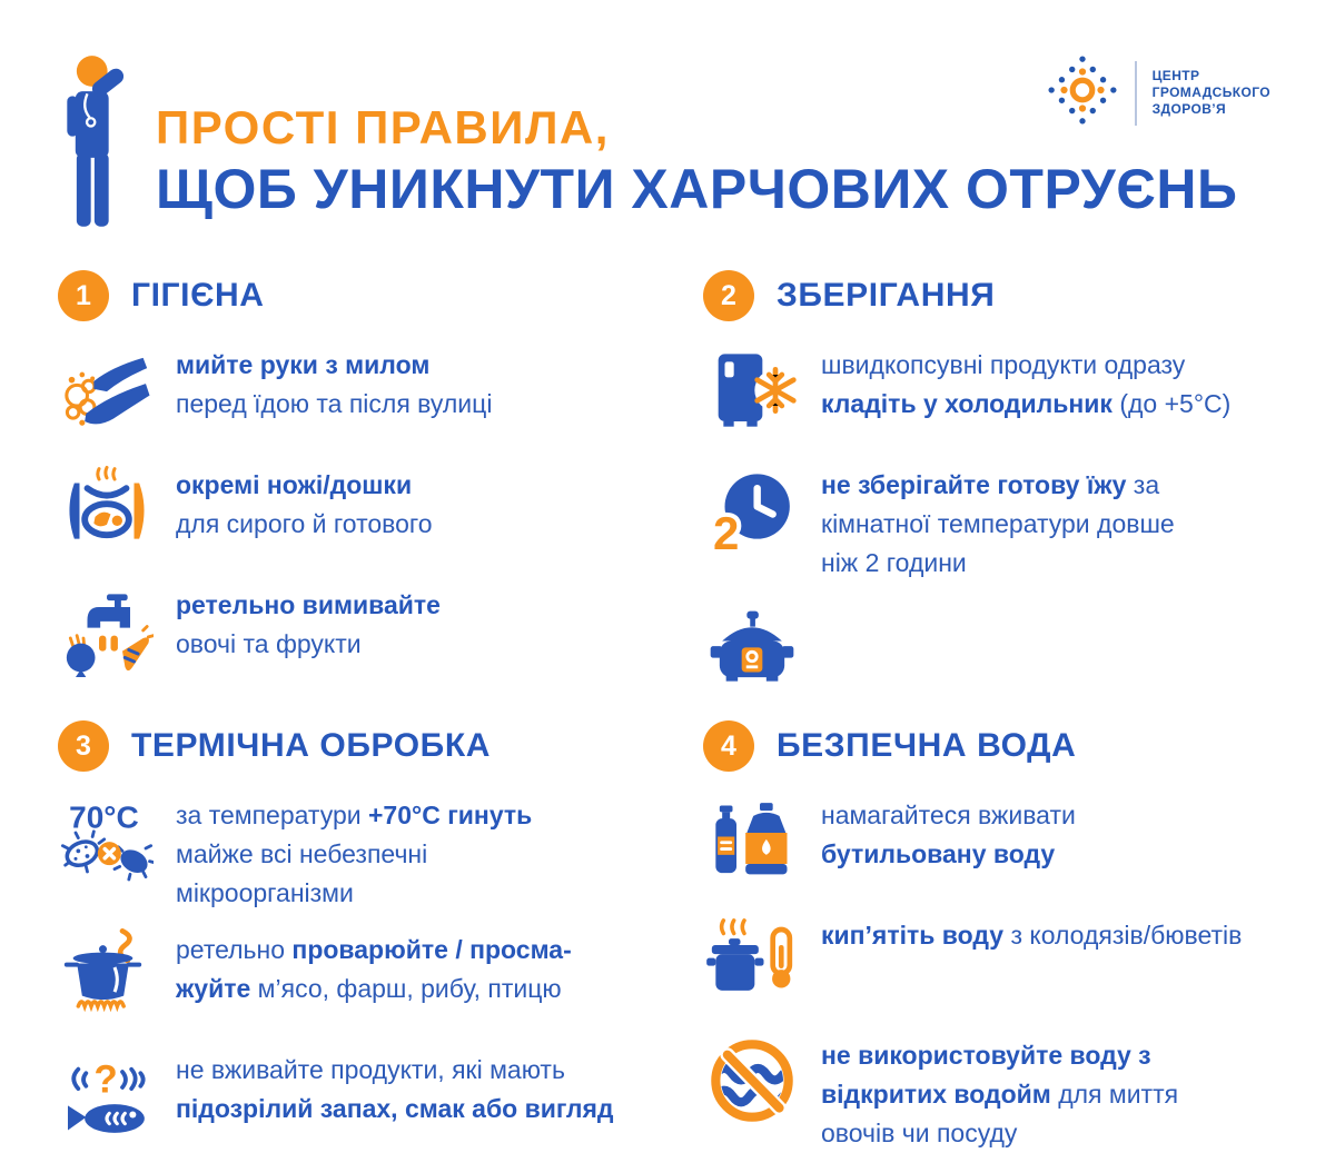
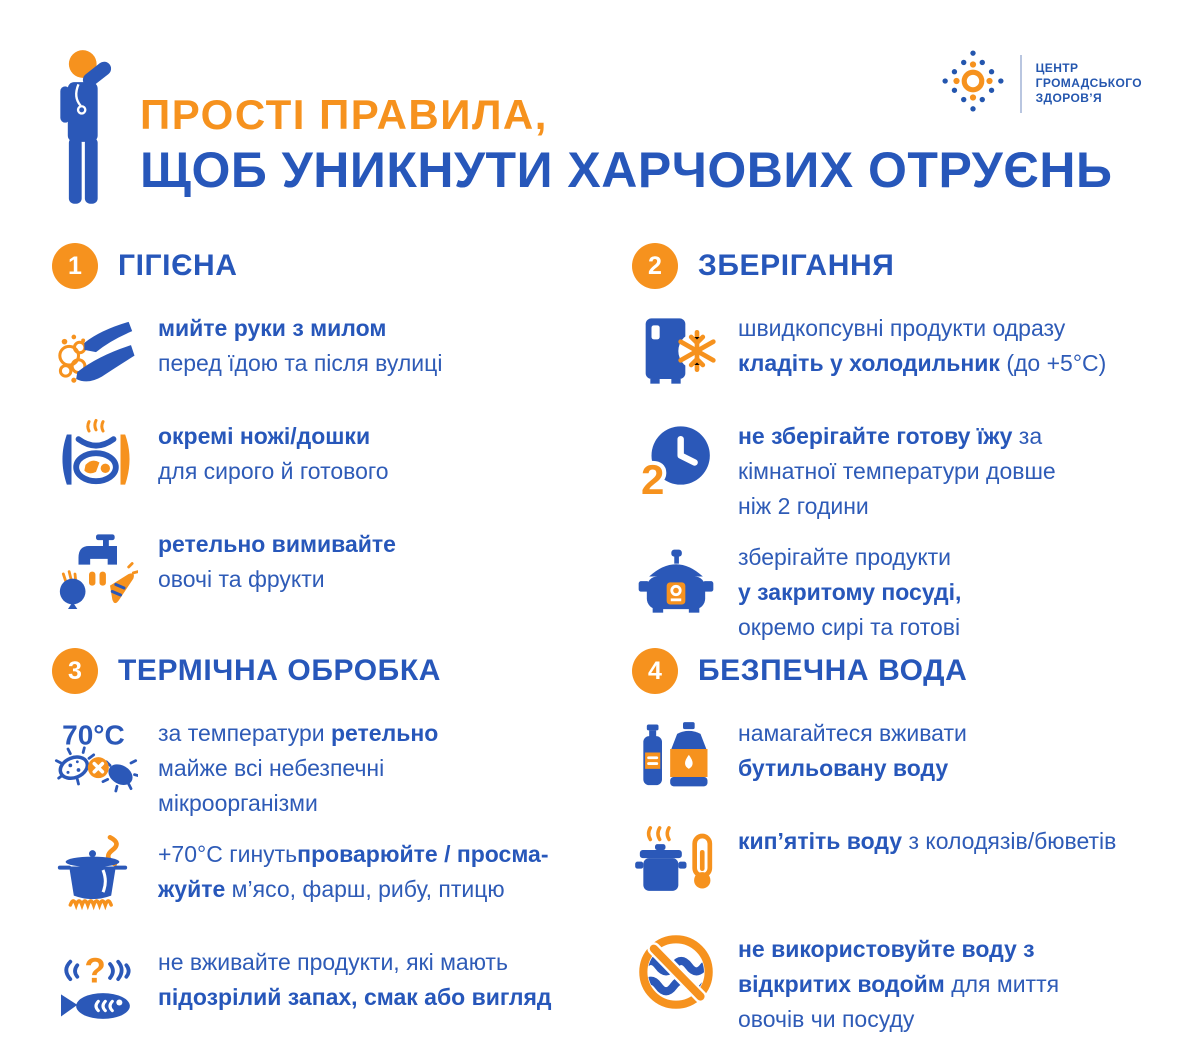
  ПРОСТІ ПРАВИЛА,
  ЩОБ УНИКНУТИ ХАРЧОВИХ ОТРУЄНЬ
  ЦЕНТР
  ГРОМАДСЬКОГО
  ЗДОРОВ’Я
  1
  ГІГІЄНА
  мийте руки з милом
  перед їдою та після вулиці
  окремі ножі/дошки
  для сирого й готового
  ретельно вимивайте
  овочі та фрукти
  2
  ЗБЕРІГАННЯ
  швидкопсувні продукти одразу
  кладіть у холодильник (до +5°C)
  2
  не зберігайте готову їжу за
  кімнатної температури довше
  ніж 2 години
+ зберігайте продукти
+ у закритому посуді,
+ окремо сирі та готові
  3
  ТЕРМІЧНА ОБРОБКА
  70°C
- за температури +70°C гинуть
+ за температури ретельно
  майже всі небезпечні
  мікроорганізми
- ретельно проварюйте / просма-
+ +70°C гинутьпроварюйте / просма-
  жуйте м’ясо, фарш, рибу, птицю
  ?
  не вживайте продукти, які мають
  підозрілий запах, смак або вигляд
  4
  БЕЗПЕЧНА ВОДА
  намагайтеся вживати
  бутильовану воду
  кип’ятіть воду з колодязів/бюветів
  не використовуйте воду з
  відкритих водойм для миття
  овочів чи посуду
